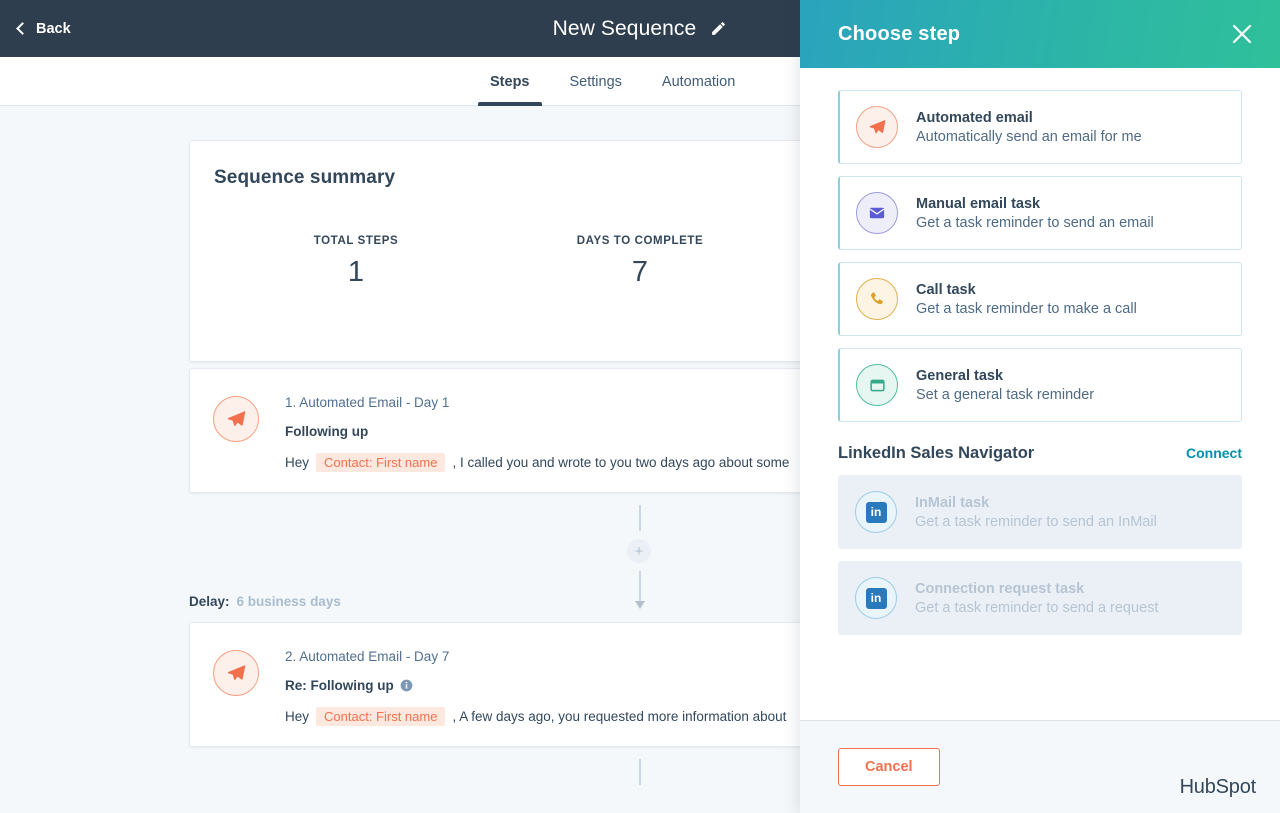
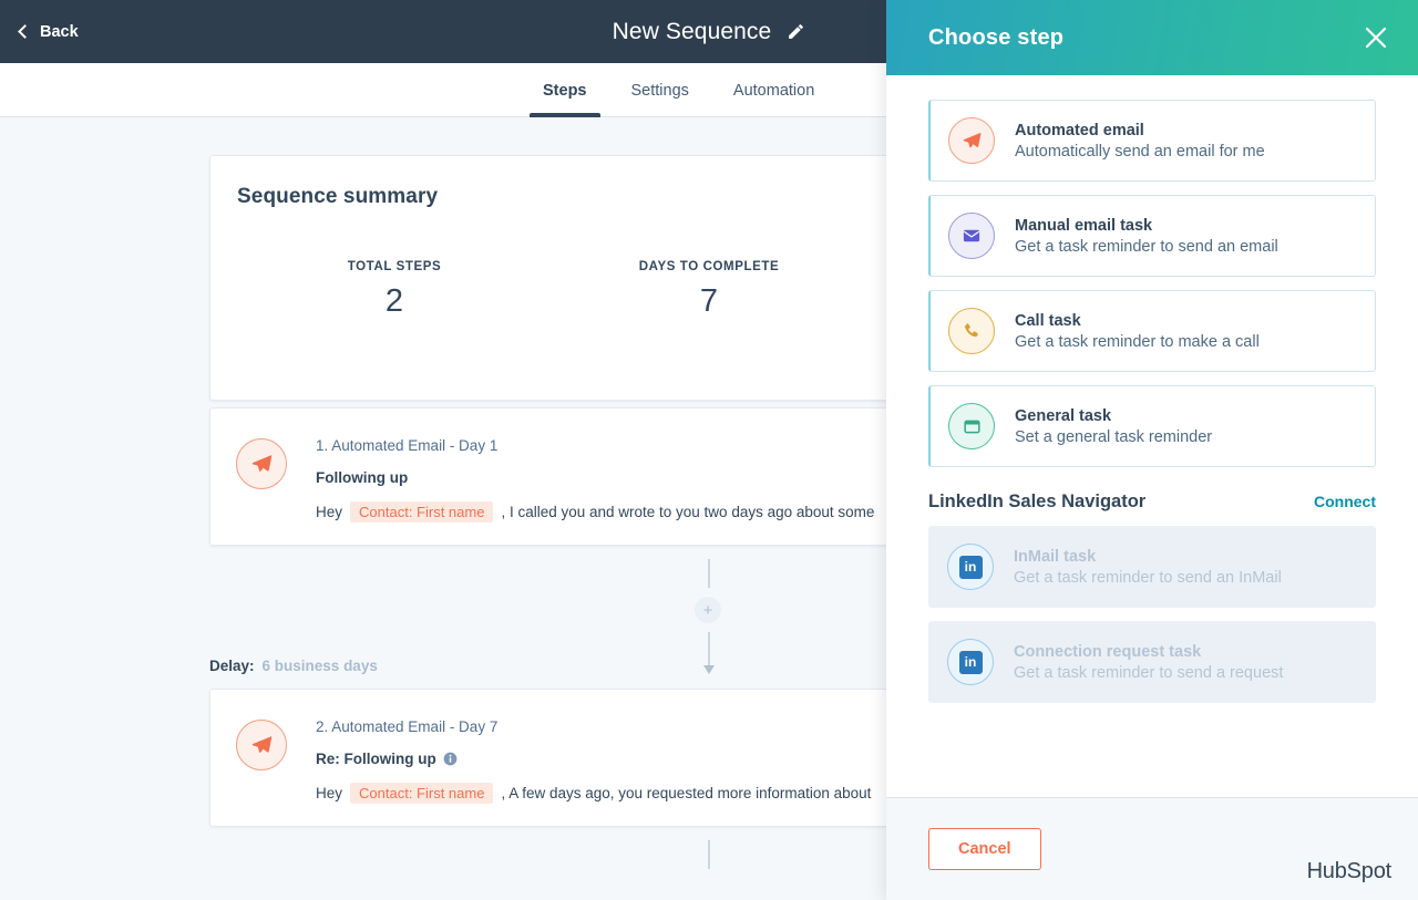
  Back
  New Sequence
  Steps
  Settings
  Automation
  Sequence summary
  TOTAL STEPS
- 1
+ 2
  DAYS TO COMPLETE
  7
  1. Automated Email - Day 1
  Following up
  Hey
  Contact: First name
  , I called you and wrote to you two days ago about some
  +
  Delay:
  6 business days
  2. Automated Email - Day 7
  Re: Following up
  Hey
  Contact: First name
  , A few days ago, you requested more information about
  Choose step
  Automated email
  Automatically send an email for me
  Manual email task
  Get a task reminder to send an email
  Call task
  Get a task reminder to make a call
  General task
  Set a general task reminder
  LinkedIn Sales Navigator
  Connect
  in
  InMail task
  Get a task reminder to send an InMail
  in
  Connection request task
  Get a task reminder to send a request
  Cancel
  HubSpot
